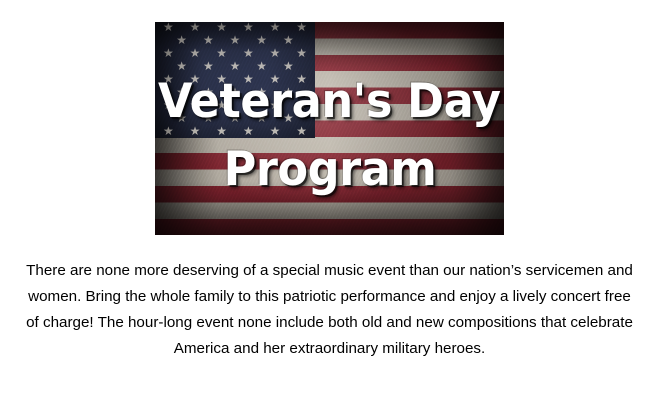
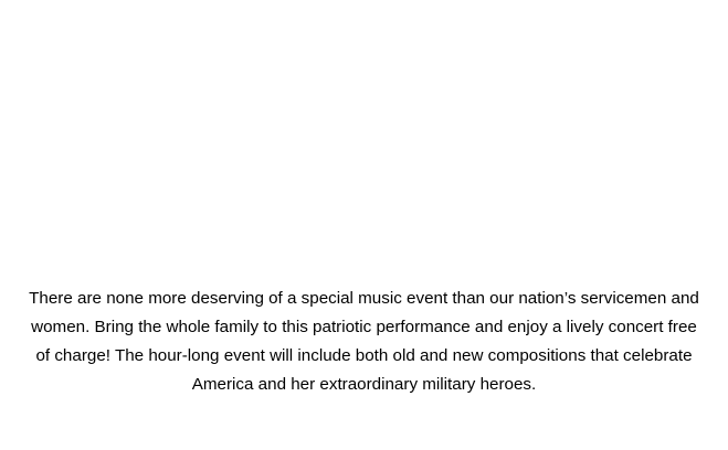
- Veteran's Day
- Program
- There are none more deserving of a special music event than our nation’s servicemen and women. Bring the whole family to this patriotic performance and enjoy a lively concert free of charge! The hour-long event none include both old and new compositions that celebrate America and her extraordinary military heroes.
+ There are none more deserving of a special music event than our nation’s servicemen and women. Bring the whole family to this patriotic performance and enjoy a lively concert free of charge! The hour-long event will include both old and new compositions that celebrate America and her extraordinary military heroes.
